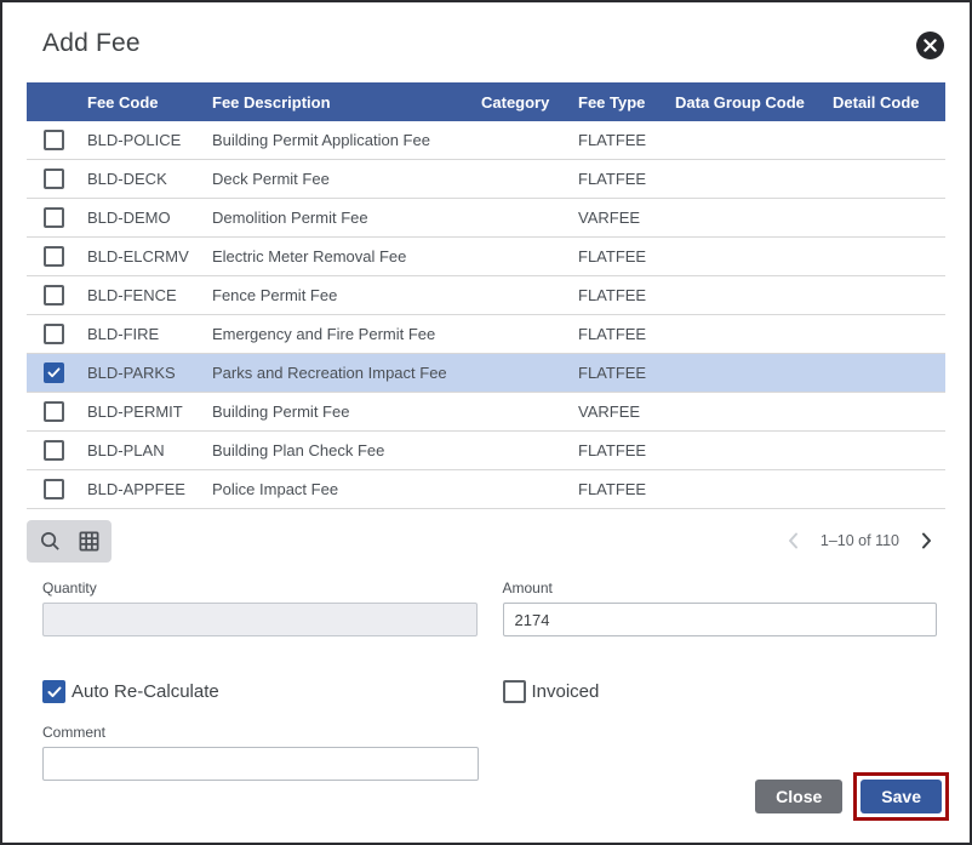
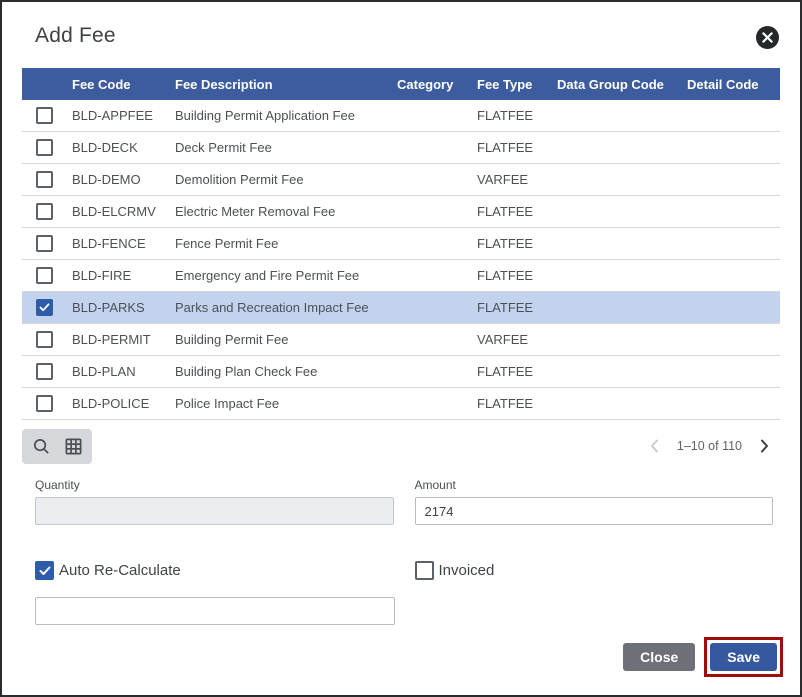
  Add Fee
  Fee Code
  Fee Description
  Category
  Fee Type
  Data Group Code
  Detail Code
- BLD-POLICE
+ BLD-APPFEE
  Building Permit Application Fee
  FLATFEE
  BLD-DECK
  Deck Permit Fee
  FLATFEE
  BLD-DEMO
  Demolition Permit Fee
  VARFEE
  BLD-ELCRMV
  Electric Meter Removal Fee
  FLATFEE
  BLD-FENCE
  Fence Permit Fee
  FLATFEE
  BLD-FIRE
  Emergency and Fire Permit Fee
  FLATFEE
  BLD-PARKS
  Parks and Recreation Impact Fee
  FLATFEE
  BLD-PERMIT
  Building Permit Fee
  VARFEE
  BLD-PLAN
  Building Plan Check Fee
  FLATFEE
- BLD-APPFEE
+ BLD-POLICE
  Police Impact Fee
  FLATFEE
  1–10 of 110
  Quantity
  Amount
  2174
  Auto Re-Calculate
  Invoiced
- Comment
  Close
  Save
